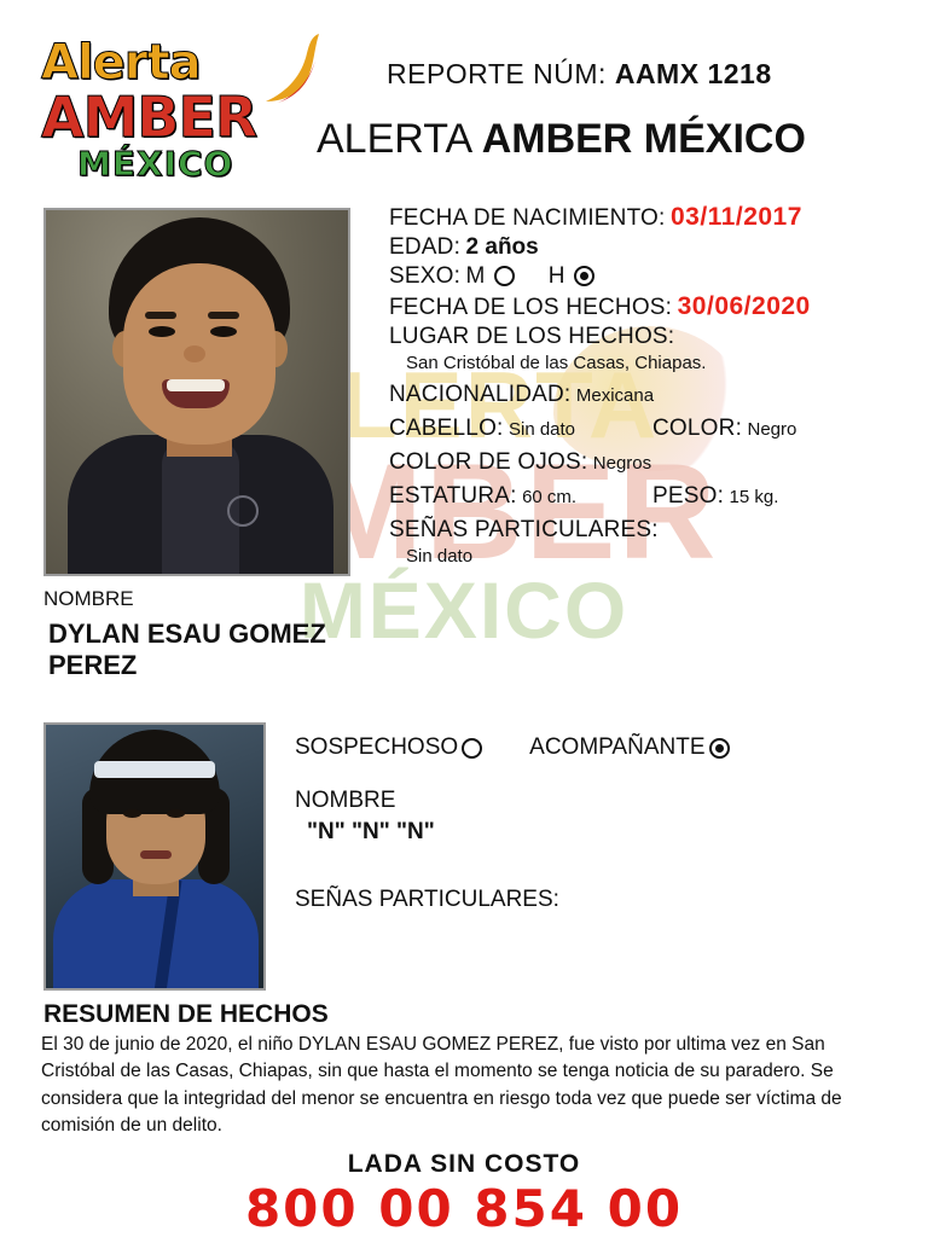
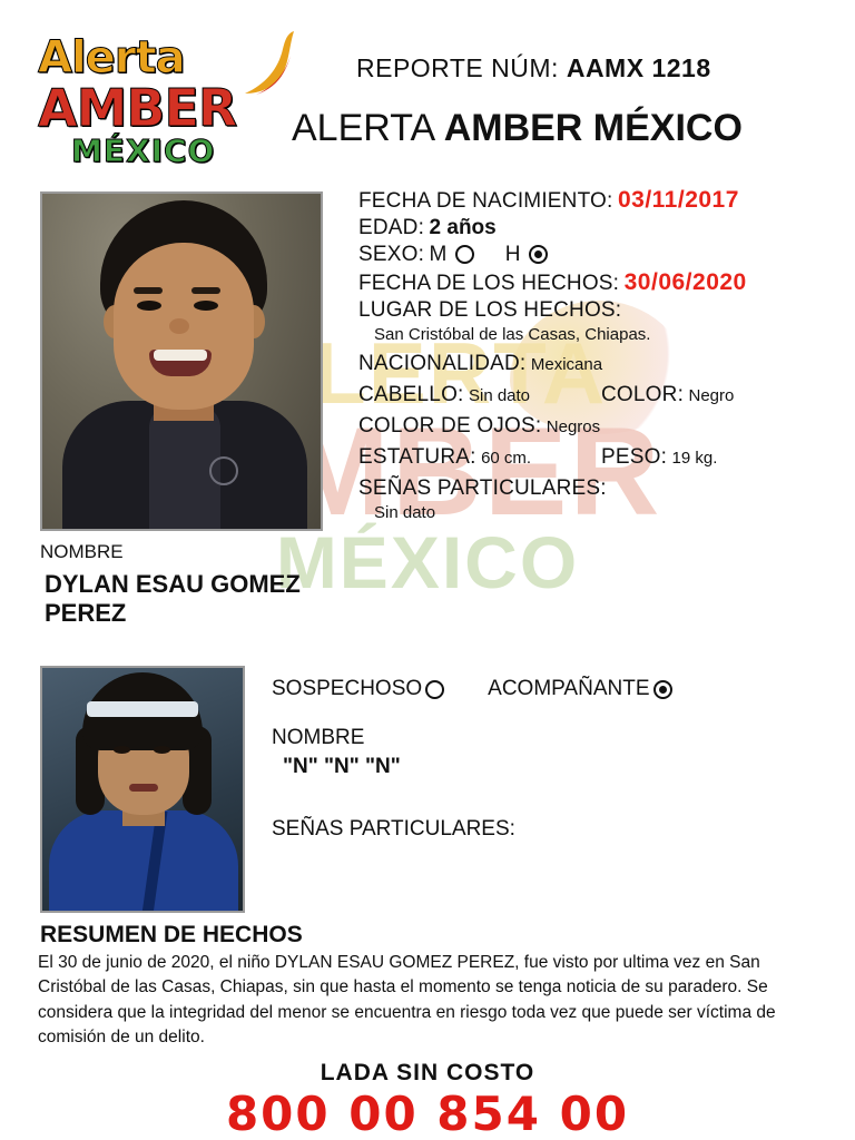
  LERTA
  MBER
  MÉXICO
  Alerta
  AMBER
  MÉXICO
  REPORTE NÚM: AAMX 1218
  ALERTA AMBER MÉXICO
  FECHA DE NACIMIENTO: 03/11/2017
  EDAD: 2 años
  SEXO: M H
  FECHA DE LOS HECHOS: 30/06/2020
  LUGAR DE LOS HECHOS:
  San Cristóbal de las Casas, Chiapas.
  NACIONALIDAD: Mexicana
  CABELLO: Sin dato
  COLOR: Negro
  COLOR DE OJOS: Negros
  ESTATURA: 60 cm.
- PESO: 15 kg.
+ PESO: 19 kg.
  SEÑAS PARTICULARES:
  Sin dato
  NOMBRE
  DYLAN ESAU GOMEZ PEREZ
  SOSPECHOSO
  ACOMPAÑANTE
  NOMBRE
  "N" "N" "N"
  SEÑAS PARTICULARES:
  RESUMEN DE HECHOS
  El 30 de junio de 2020, el niño DYLAN ESAU GOMEZ PEREZ, fue visto por ultima vez en San Cristóbal de las Casas, Chiapas, sin que hasta el momento se tenga noticia de su paradero. Se considera que la integridad del menor se encuentra en riesgo toda vez que puede ser víctima de comisión de un delito.
  LADA SIN COSTO
  800 00 854 00
